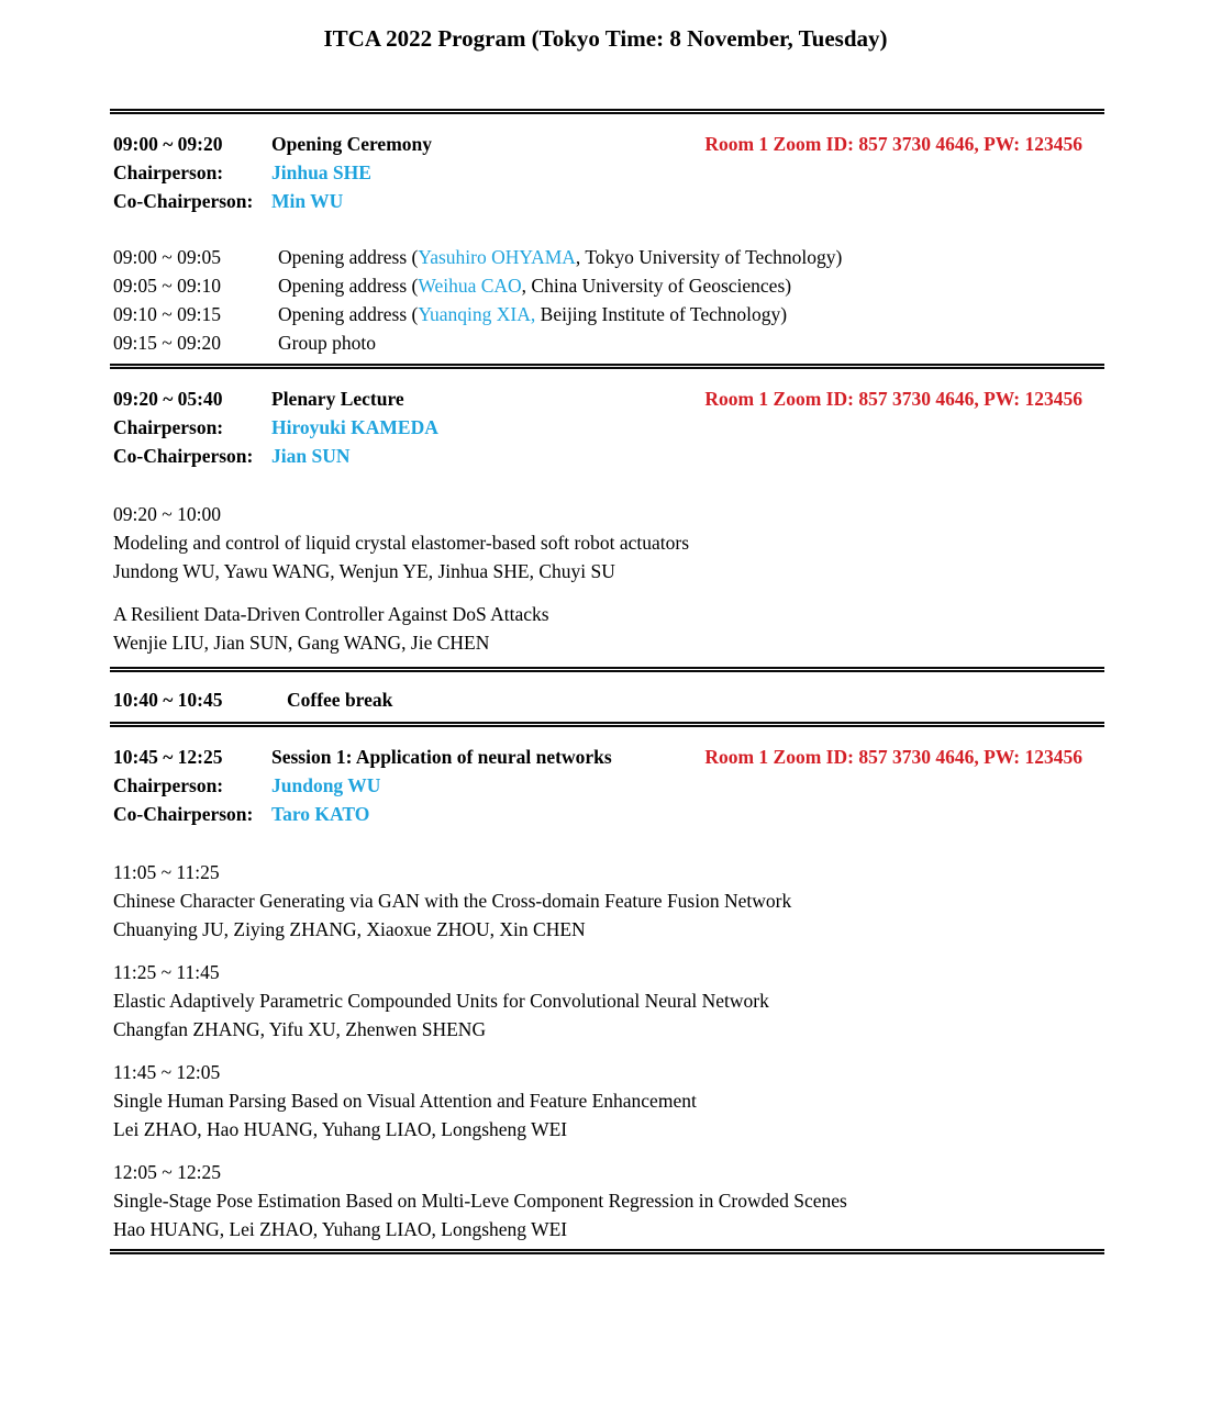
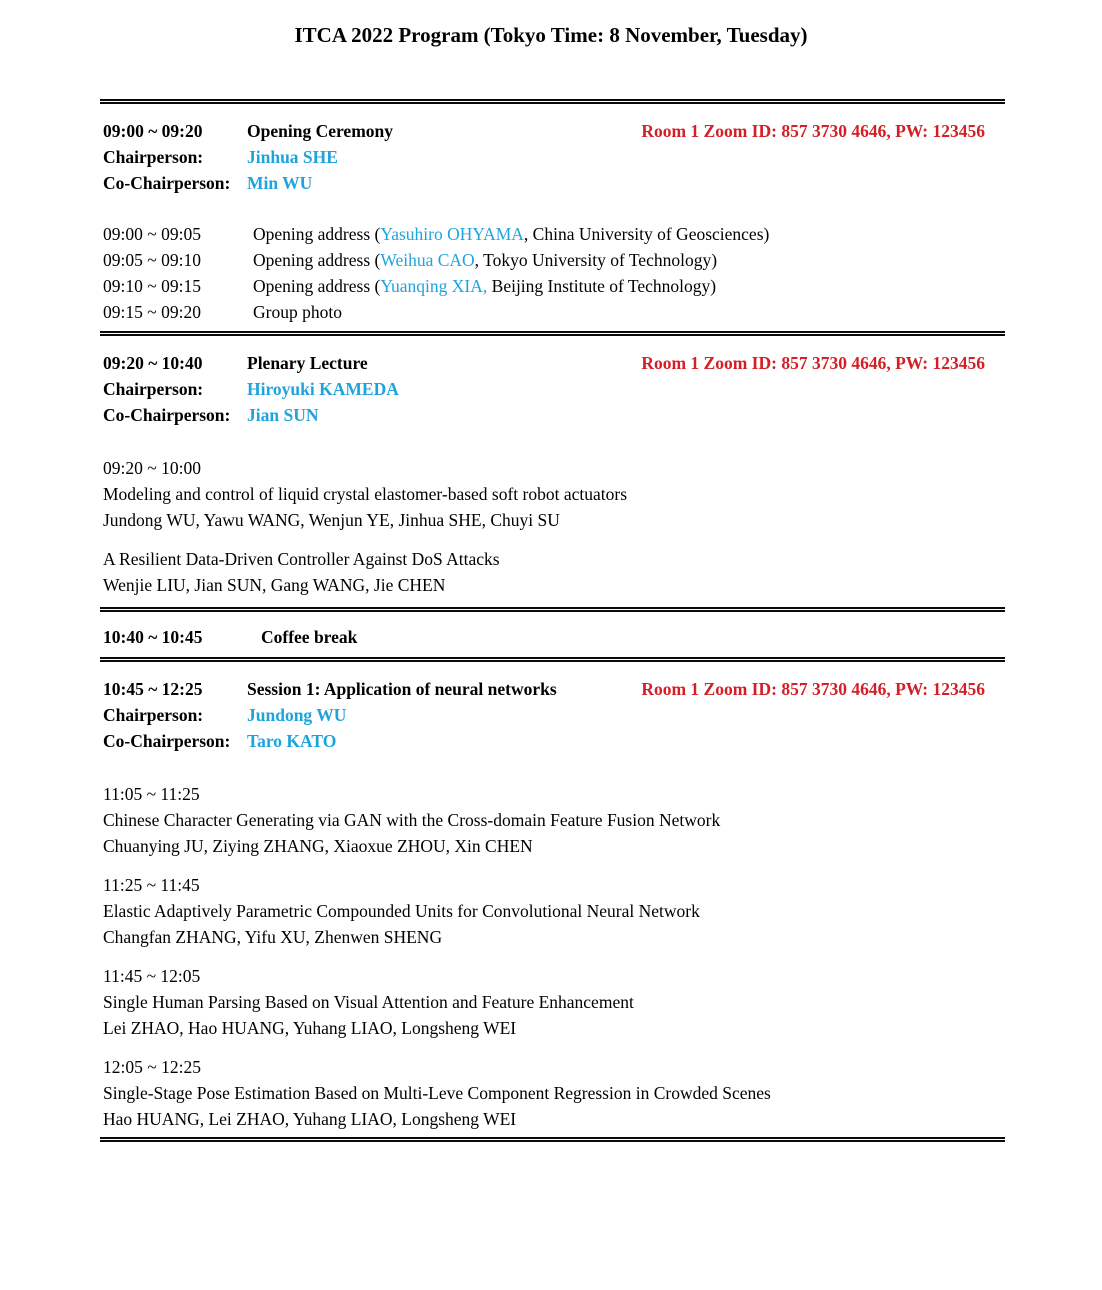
  ITCA 2022 Program (Tokyo Time: 8 November, Tuesday)
  09:00 ~ 09:20
  Opening Ceremony
  Room 1 Zoom ID: 857 3730 4646, PW: 123456
  Chairperson:
  Jinhua SHE
  Co-Chairperson:
  Min WU
  09:00 ~ 09:05
- Opening address (Yasuhiro OHYAMA, Tokyo University of Technology)
+ Opening address (Yasuhiro OHYAMA, China University of Geosciences)
  09:05 ~ 09:10
- Opening address (Weihua CAO, China University of Geosciences)
+ Opening address (Weihua CAO, Tokyo University of Technology)
  09:10 ~ 09:15
  Opening address (Yuanqing XIA, Beijing Institute of Technology)
  09:15 ~ 09:20
  Group photo
- 09:20 ~ 05:40
+ 09:20 ~ 10:40
  Plenary Lecture
  Room 1 Zoom ID: 857 3730 4646, PW: 123456
  Chairperson:
  Hiroyuki KAMEDA
  Co-Chairperson:
  Jian SUN
  09:20 ~ 10:00
  Modeling and control of liquid crystal elastomer-based soft robot actuators
  Jundong WU, Yawu WANG, Wenjun YE, Jinhua SHE, Chuyi SU
  A Resilient Data-Driven Controller Against DoS Attacks
  Wenjie LIU, Jian SUN, Gang WANG, Jie CHEN
  10:40 ~ 10:45
  Coffee break
  10:45 ~ 12:25
  Session 1: Application of neural networks
  Room 1 Zoom ID: 857 3730 4646, PW: 123456
  Chairperson:
  Jundong WU
  Co-Chairperson:
  Taro KATO
  11:05 ~ 11:25
  Chinese Character Generating via GAN with the Cross-domain Feature Fusion Network
  Chuanying JU, Ziying ZHANG, Xiaoxue ZHOU, Xin CHEN
  11:25 ~ 11:45
  Elastic Adaptively Parametric Compounded Units for Convolutional Neural Network
  Changfan ZHANG, Yifu XU, Zhenwen SHENG
  11:45 ~ 12:05
  Single Human Parsing Based on Visual Attention and Feature Enhancement
  Lei ZHAO, Hao HUANG, Yuhang LIAO, Longsheng WEI
  12:05 ~ 12:25
  Single-Stage Pose Estimation Based on Multi-Leve Component Regression in Crowded Scenes
  Hao HUANG, Lei ZHAO, Yuhang LIAO, Longsheng WEI
